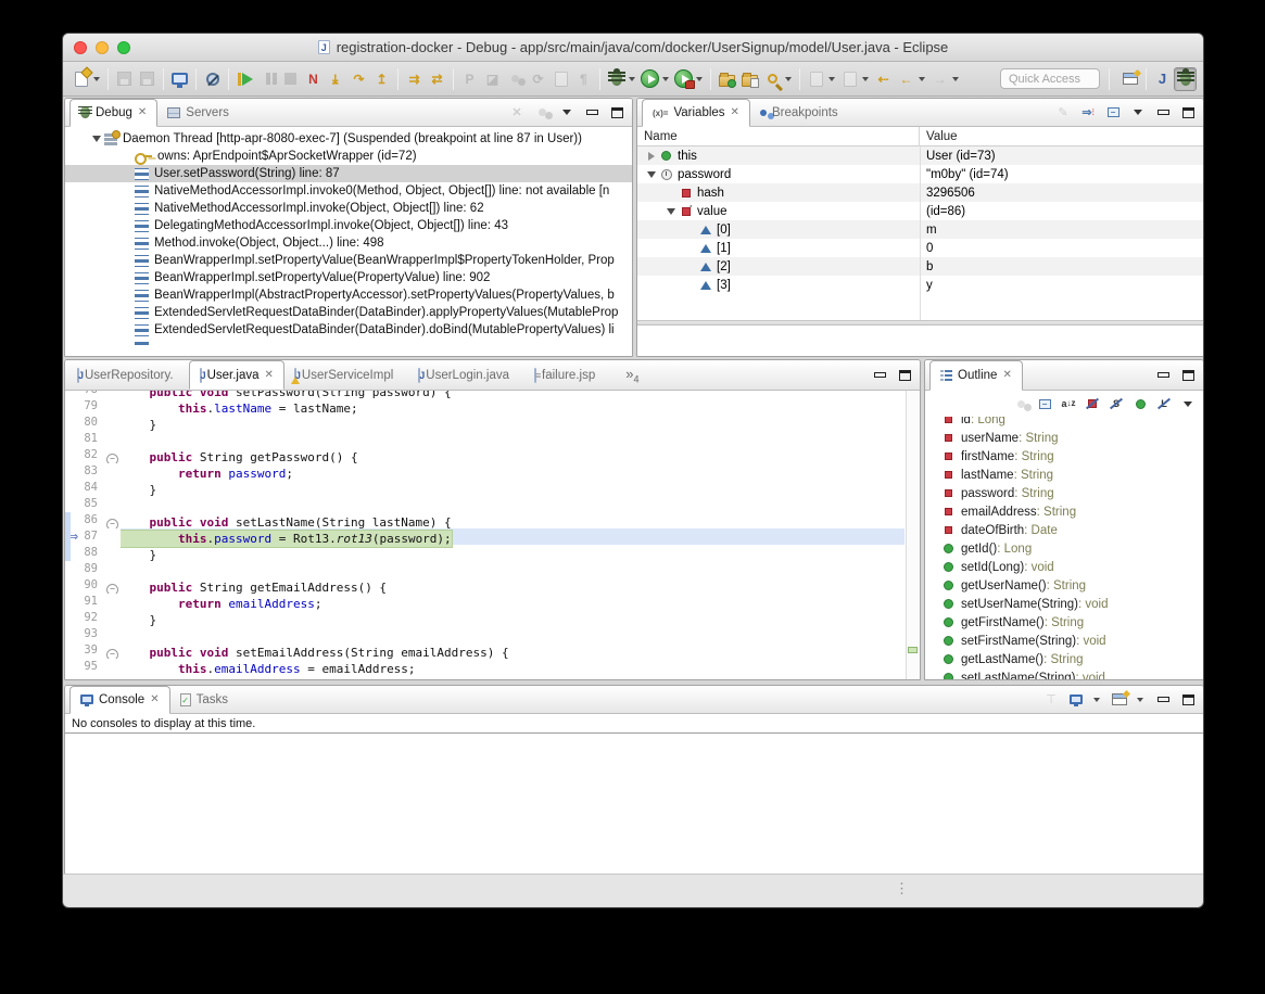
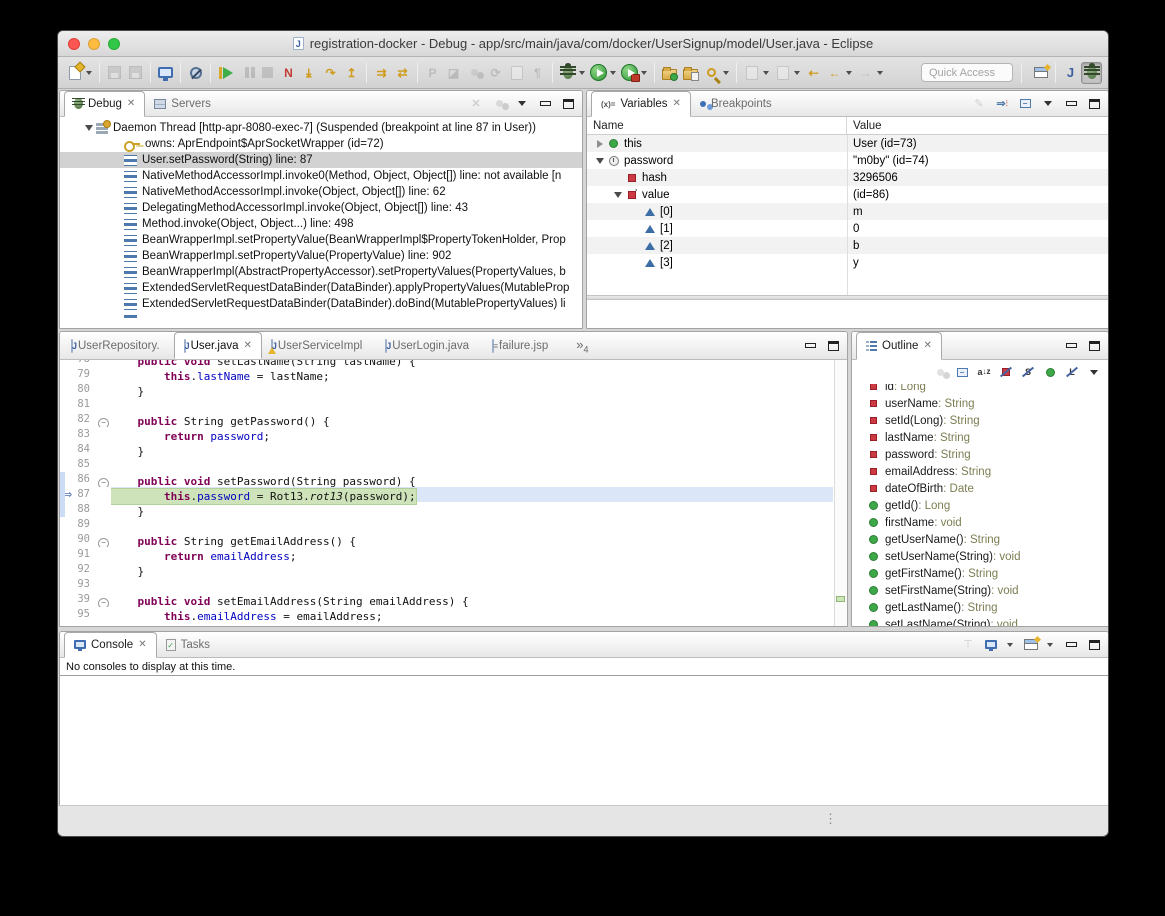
  registration-docker - Debug - app/src/main/java/com/docker/UserSignup/model/User.java - Eclipse
  N
  ↷
  ↥
  ⇉
  ⇄
  P
  ◪
  ⟳
  ¶
  ⇠
  ←
  →
  Quick Access
  J
  Debug
  ✕
  Servers
  ✕
  Daemon Thread [http-apr-8080-exec-7] (Suspended (breakpoint at line 87 in User))
  owns: AprEndpoint$AprSocketWrapper (id=72)
  User.setPassword(String) line: 87
  NativeMethodAccessorImpl.invoke0(Method, Object, Object[]) line: not available [n
  NativeMethodAccessorImpl.invoke(Object, Object[]) line: 62
  DelegatingMethodAccessorImpl.invoke(Object, Object[]) line: 43
  Method.invoke(Object, Object...) line: 498
  BeanWrapperImpl.setPropertyValue(BeanWrapperImpl$PropertyTokenHolder, Prop
  BeanWrapperImpl.setPropertyValue(PropertyValue) line: 902
  BeanWrapperImpl(AbstractPropertyAccessor).setPropertyValues(PropertyValues, b
  ExtendedServletRequestDataBinder(DataBinder).applyPropertyValues(MutableProp
  ExtendedServletRequestDataBinder(DataBinder).doBind(MutablePropertyValues) li
  Variables
  ✕
  Breakpoints
  ✎
  ⇒
  ⫶
  Name
  Value
  this
  User (id=73)
  password
  "m0by" (id=74)
  hash
  3296506
  value
  (id=86)
  [0]
  m
  [1]
  0
  [2]
  b
  [3]
  y
  UserRepository.
  User.java
  ✕
  UserServiceImpl
  UserLogin.java
  failure.jsp
  »4
- public void setPassword(String password) {
+ public void setLastName(String lastName) {
  79
  this.lastName = lastName;
  80
  }
  81
  82
  public String getPassword() {
  83
  return password;
  84
  }
  85
  86
- public void setLastName(String lastName) {
+ public void setPassword(String password) {
  87
  this.password = Rot13.rot13(password);
  88
  }
  89
  90
  public String getEmailAddress() {
  91
  return emailAddress;
  92
  }
  93
  39
  public void setEmailAddress(String emailAddress) {
  95
  this.emailAddress = emailAddress;
  Outline
  ✕
  S
  L
  id
  : Long
  userName
  : String
- firstName
+ setId(Long)
  : String
  lastName
  : String
  password
  : String
  emailAddress
  : String
  dateOfBirth
  : Date
  getId()
  : Long
- setId(Long)
+ firstName
  : void
  getUserName()
  : String
  setUserName(String)
  : void
  getFirstName()
  : String
  setFirstName(String)
  : void
  getLastName()
  : String
  setLastName(String)
  : void
  Console
  ✕
  Tasks
  ⊤
  No consoles to display at this time.
  ⋮
